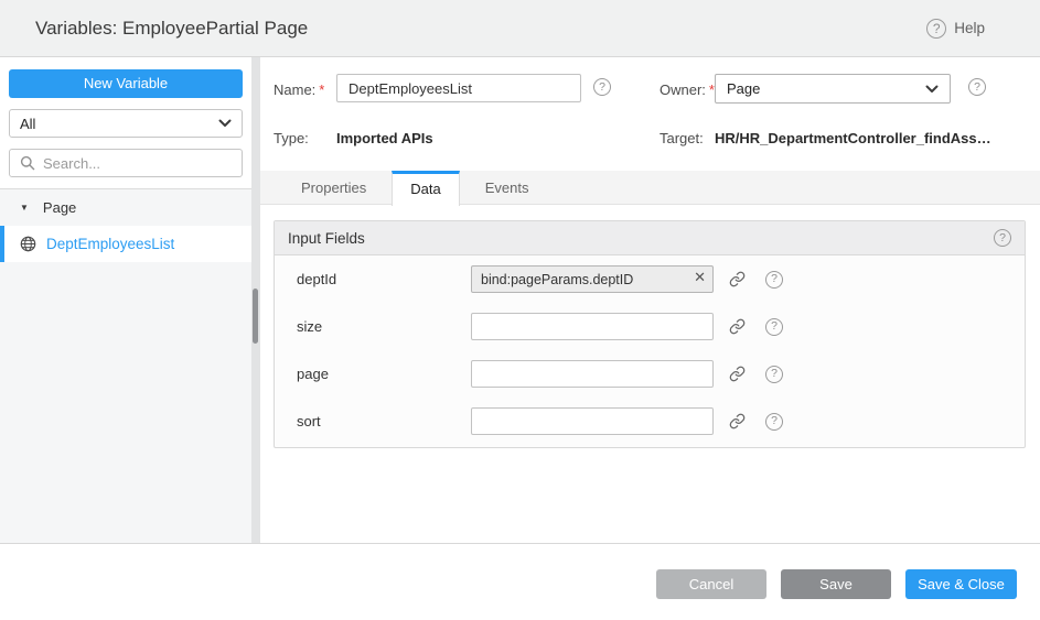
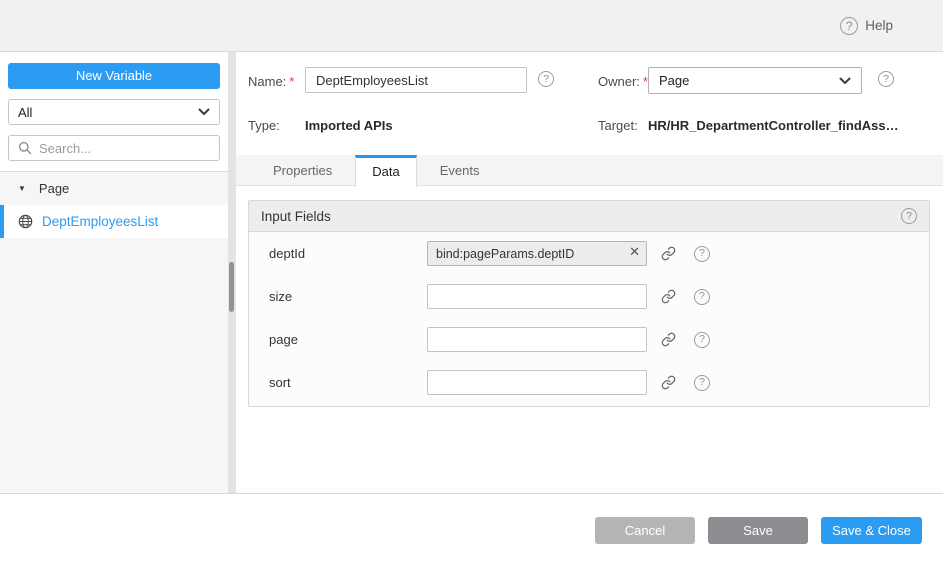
- Variables: EmployeePartial Page
  ?
  Help
  New Variable
  All
  Search...
  ▼
  Page
  DeptEmployeesList
  Name: *
  DeptEmployeesList
  ?
  Owner: *
  Page
  ?
  Type:
  Imported APIs
  Target:
  HR/HR_DepartmentController_findAss…
  Properties
  Data
  Events
  Input Fields
  ?
  deptId
  bind:pageParams.deptID
  ✕
  ?
  size
  ?
  page
  ?
  sort
  ?
  Cancel
  Save
  Save & Close
